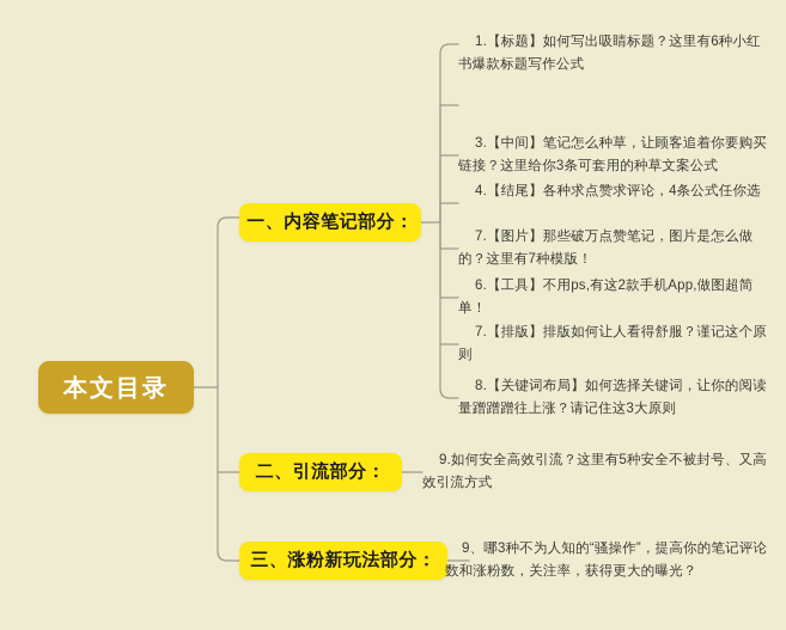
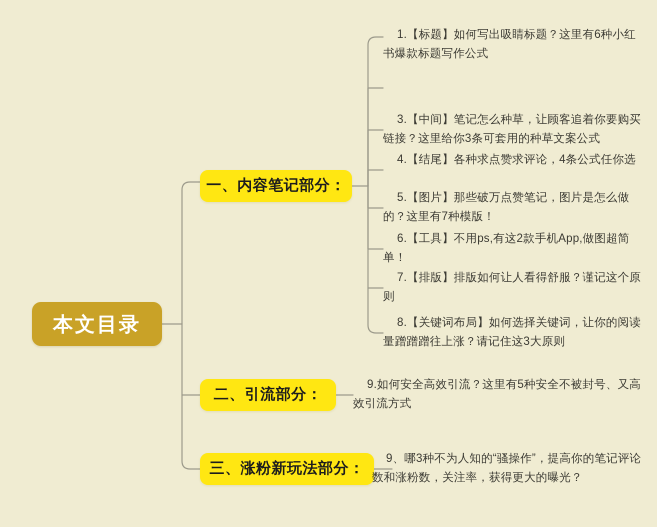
  本文目录
  一、内容笔记部分：
  二、引流部分：
  三、涨粉新玩法部分：
  1.【标题】如何写出吸睛标题？这里有6种小红书爆款标题写作公式
  3.【中间】笔记怎么种草，让顾客追着你要购买链接？这里给你3条可套用的种草文案公式
  4.【结尾】各种求点赞求评论，4条公式任你选
- 7.【图片】那些破万点赞笔记，图片是怎么做的？这里有7种模版！
+ 5.【图片】那些破万点赞笔记，图片是怎么做的？这里有7种模版！
  6.【工具】不用ps,有这2款手机App,做图超简单！
  7.【排版】排版如何让人看得舒服？谨记这个原则
  8.【关键词布局】如何选择关键词，让你的阅读量蹭蹭蹭往上涨？请记住这3大原则
  9.如何安全高效引流？这里有5种安全不被封号、又高效引流方式
  9、哪3种不为人知的“骚操作”，提高你的笔记评论数和涨粉数，关注率，获得更大的曝光？
